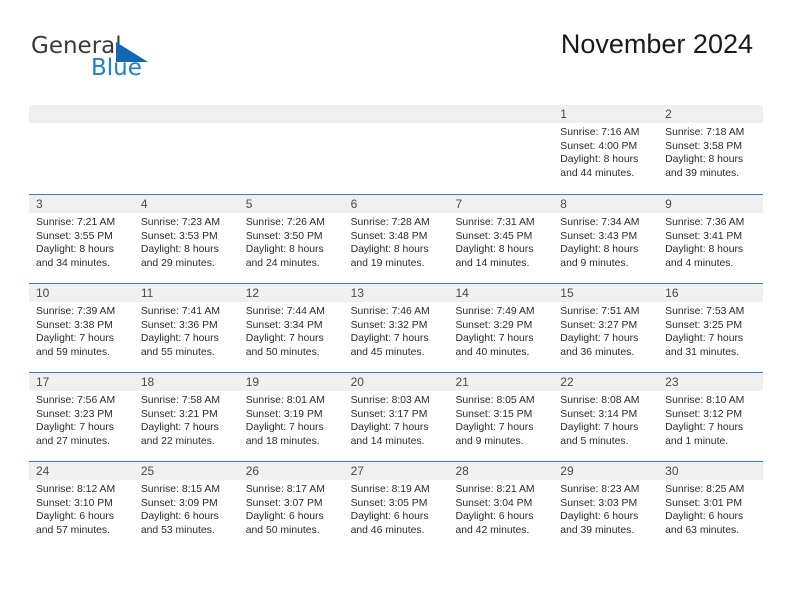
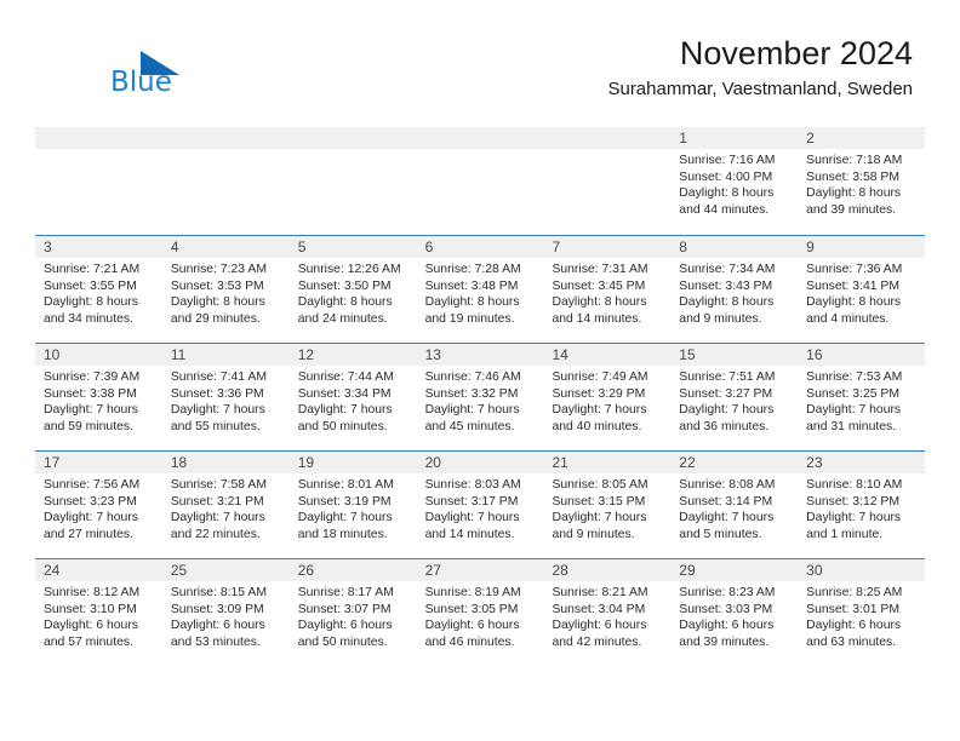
- General
  Blue
  November 2024
+ Surahammar, Vaestmanland, Sweden
  1
  Sunrise: 7:16 AM
  Sunset: 4:00 PM
  Daylight: 8 hours
  and 44 minutes.
  2
  Sunrise: 7:18 AM
  Sunset: 3:58 PM
  Daylight: 8 hours
  and 39 minutes.
  3
  Sunrise: 7:21 AM
  Sunset: 3:55 PM
  Daylight: 8 hours
  and 34 minutes.
  4
  Sunrise: 7:23 AM
  Sunset: 3:53 PM
  Daylight: 8 hours
  and 29 minutes.
  5
- Sunrise: 7:26 AM
+ Sunrise: 12:26 AM
  Sunset: 3:50 PM
  Daylight: 8 hours
  and 24 minutes.
  6
  Sunrise: 7:28 AM
  Sunset: 3:48 PM
  Daylight: 8 hours
  and 19 minutes.
  7
  Sunrise: 7:31 AM
  Sunset: 3:45 PM
  Daylight: 8 hours
  and 14 minutes.
  8
  Sunrise: 7:34 AM
  Sunset: 3:43 PM
  Daylight: 8 hours
  and 9 minutes.
  9
  Sunrise: 7:36 AM
  Sunset: 3:41 PM
  Daylight: 8 hours
  and 4 minutes.
  10
  Sunrise: 7:39 AM
  Sunset: 3:38 PM
  Daylight: 7 hours
  and 59 minutes.
  11
  Sunrise: 7:41 AM
  Sunset: 3:36 PM
  Daylight: 7 hours
  and 55 minutes.
  12
  Sunrise: 7:44 AM
  Sunset: 3:34 PM
  Daylight: 7 hours
  and 50 minutes.
  13
  Sunrise: 7:46 AM
  Sunset: 3:32 PM
  Daylight: 7 hours
  and 45 minutes.
  14
  Sunrise: 7:49 AM
  Sunset: 3:29 PM
  Daylight: 7 hours
  and 40 minutes.
  15
  Sunrise: 7:51 AM
  Sunset: 3:27 PM
  Daylight: 7 hours
  and 36 minutes.
  16
  Sunrise: 7:53 AM
  Sunset: 3:25 PM
  Daylight: 7 hours
  and 31 minutes.
  17
  Sunrise: 7:56 AM
  Sunset: 3:23 PM
  Daylight: 7 hours
  and 27 minutes.
  18
  Sunrise: 7:58 AM
  Sunset: 3:21 PM
  Daylight: 7 hours
  and 22 minutes.
  19
  Sunrise: 8:01 AM
  Sunset: 3:19 PM
  Daylight: 7 hours
  and 18 minutes.
  20
  Sunrise: 8:03 AM
  Sunset: 3:17 PM
  Daylight: 7 hours
  and 14 minutes.
  21
  Sunrise: 8:05 AM
  Sunset: 3:15 PM
  Daylight: 7 hours
  and 9 minutes.
  22
  Sunrise: 8:08 AM
  Sunset: 3:14 PM
  Daylight: 7 hours
  and 5 minutes.
  23
  Sunrise: 8:10 AM
  Sunset: 3:12 PM
  Daylight: 7 hours
  and 1 minute.
  24
  Sunrise: 8:12 AM
  Sunset: 3:10 PM
  Daylight: 6 hours
  and 57 minutes.
  25
  Sunrise: 8:15 AM
  Sunset: 3:09 PM
  Daylight: 6 hours
  and 53 minutes.
  26
  Sunrise: 8:17 AM
  Sunset: 3:07 PM
  Daylight: 6 hours
  and 50 minutes.
  27
  Sunrise: 8:19 AM
  Sunset: 3:05 PM
  Daylight: 6 hours
  and 46 minutes.
  28
  Sunrise: 8:21 AM
  Sunset: 3:04 PM
  Daylight: 6 hours
  and 42 minutes.
  29
  Sunrise: 8:23 AM
  Sunset: 3:03 PM
  Daylight: 6 hours
  and 39 minutes.
  30
  Sunrise: 8:25 AM
  Sunset: 3:01 PM
  Daylight: 6 hours
  and 63 minutes.
